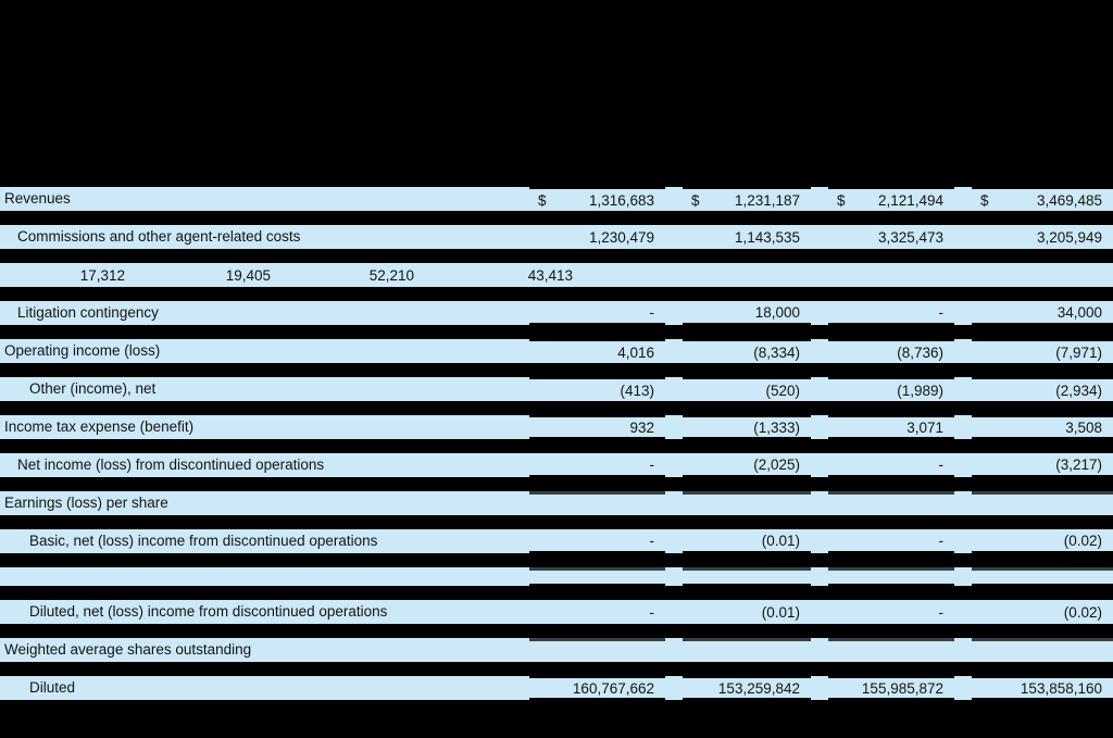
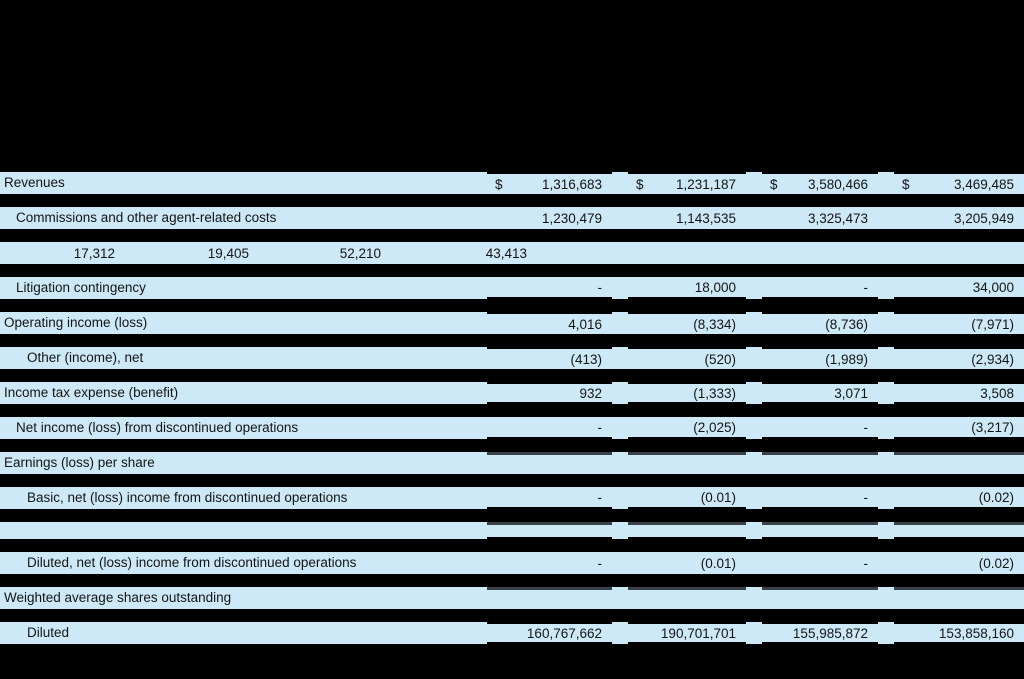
  Revenues
  $
  1,316,683
  $
  1,231,187
  $
- 2,121,494
+ 3,580,466
  $
  3,469,485
  Commissions and other agent-related costs
  1,230,479
  1,143,535
  3,325,473
  3,205,949
  17,312
  19,405
  52,210
  43,413
  Litigation contingency
  -
  18,000
  -
  34,000
  Operating income (loss)
  4,016
  (8,334)
  (8,736)
  (7,971)
  Other (income), net
  (413)
  (520)
  (1,989)
  (2,934)
  Income tax expense (benefit)
  932
  (1,333)
  3,071
  3,508
  Net income (loss) from discontinued operations
  -
  (2,025)
  -
  (3,217)
  Earnings (loss) per share
  Basic, net (loss) income from discontinued operations
  -
  (0.01)
  -
  (0.02)
  Diluted, net (loss) income from discontinued operations
  -
  (0.01)
  -
  (0.02)
  Weighted average shares outstanding
  Diluted
  160,767,662
- 153,259,842
+ 190,701,701
  155,985,872
  153,858,160
